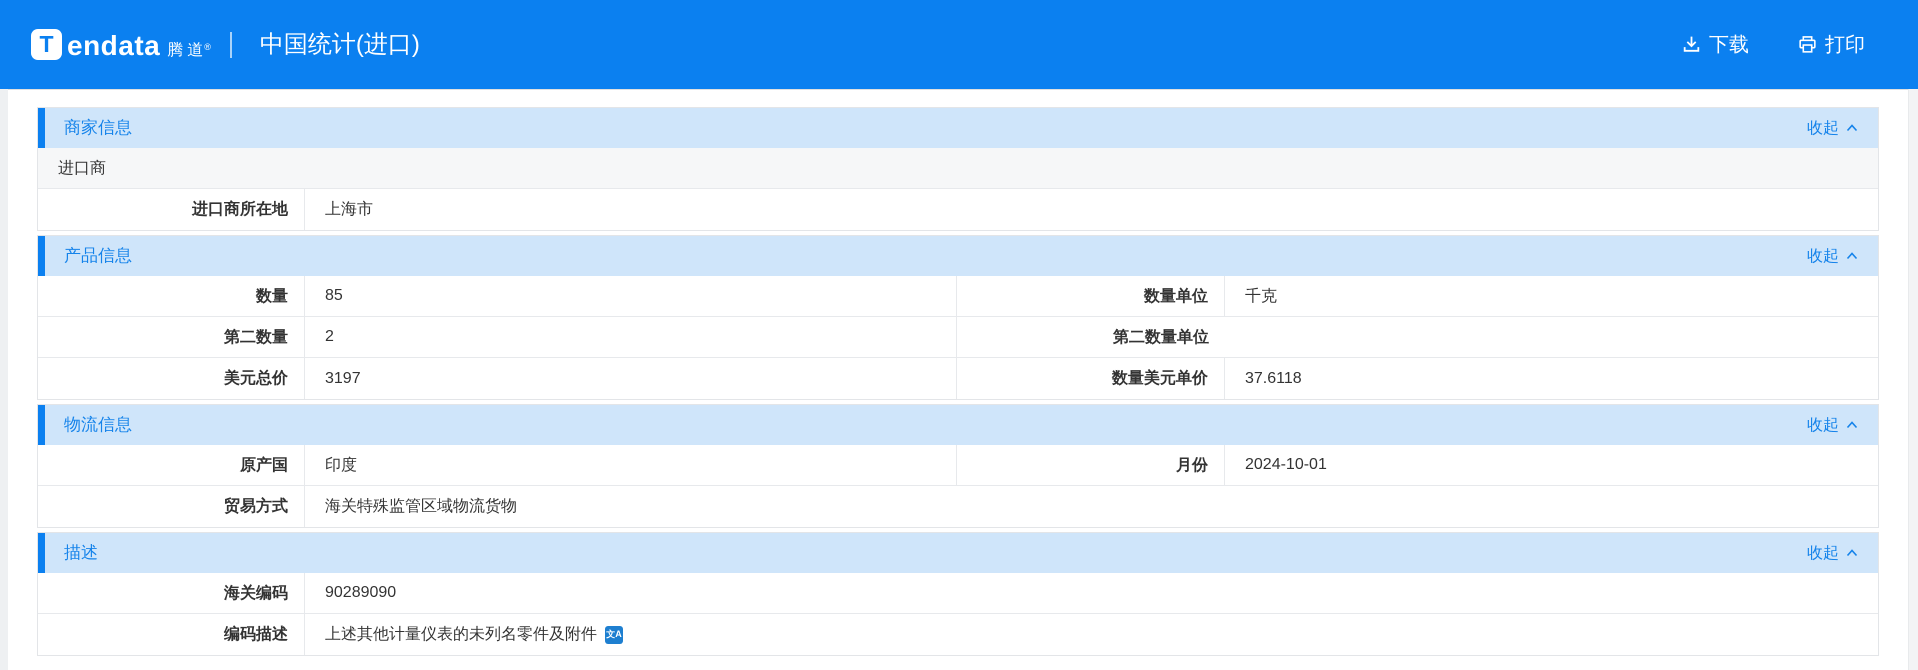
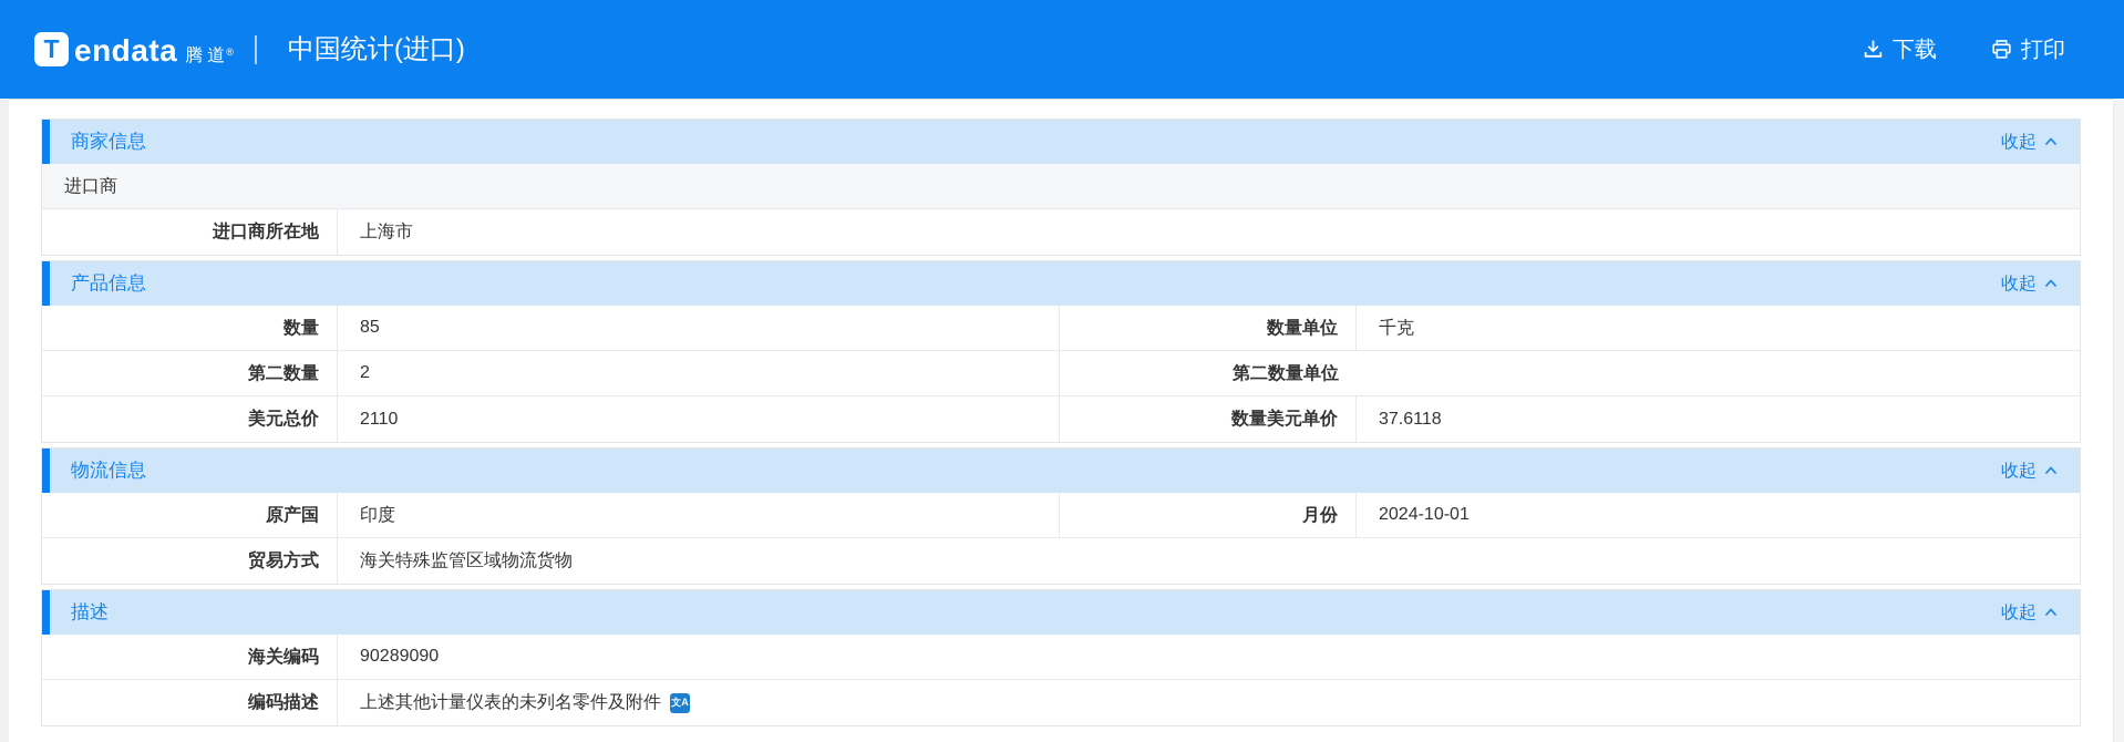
  T
  endata
  腾道
  ®
  中国统计(进口)
  下载
  打印
  商家信息
  收起
  进口商
  进口商所在地
  上海市
  产品信息
  收起
  数量
  85
  数量单位
  千克
  第二数量
  2
  第二数量单位
  美元总价
- 3197
+ 2110
  数量美元单价
  37.6118
  物流信息
  收起
  原产国
  印度
  月份
  2024-10-01
  贸易方式
  海关特殊监管区域物流货物
  描述
  收起
  海关编码
  90289090
  编码描述
  上述其他计量仪表的未列名零件及附件
  文A
